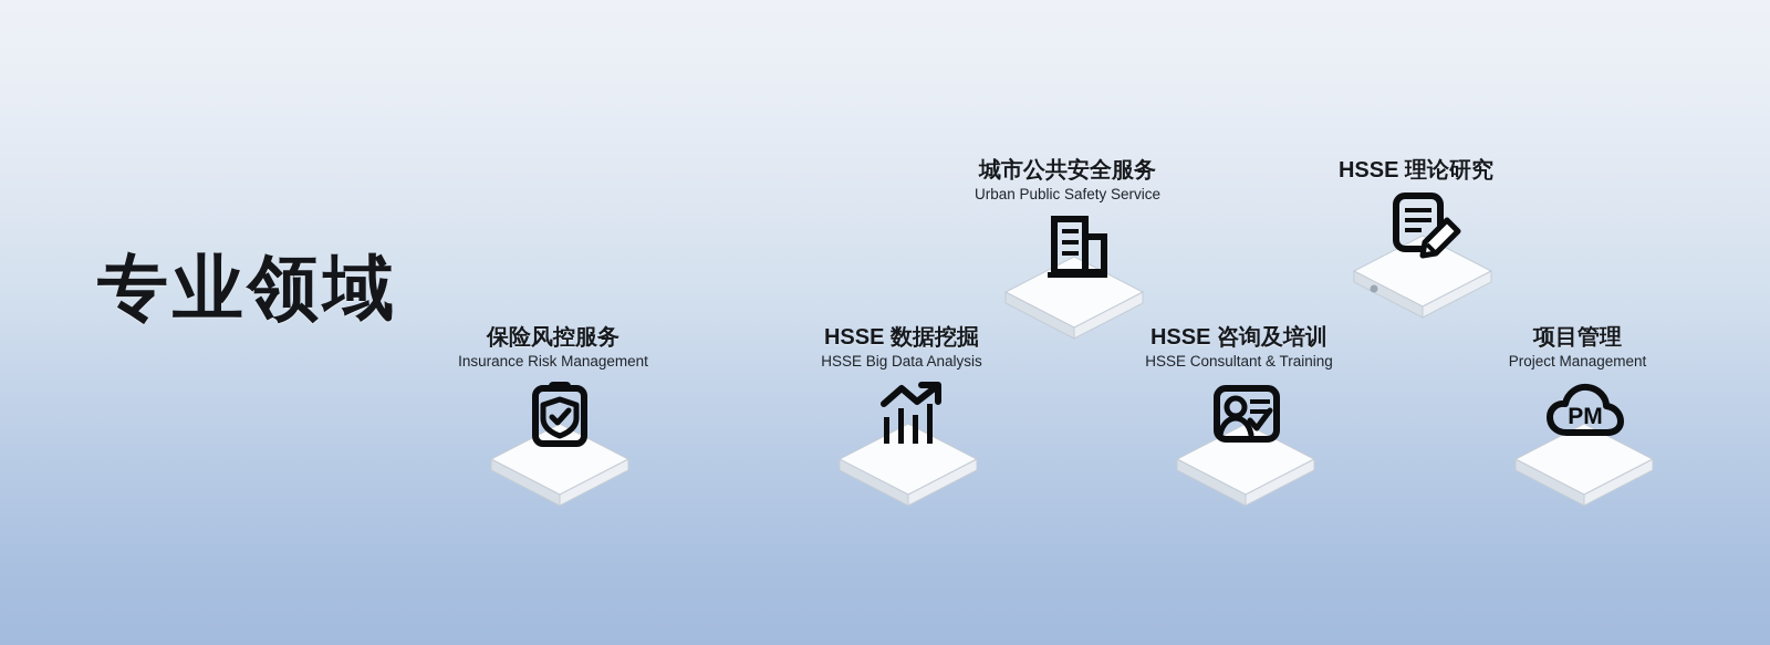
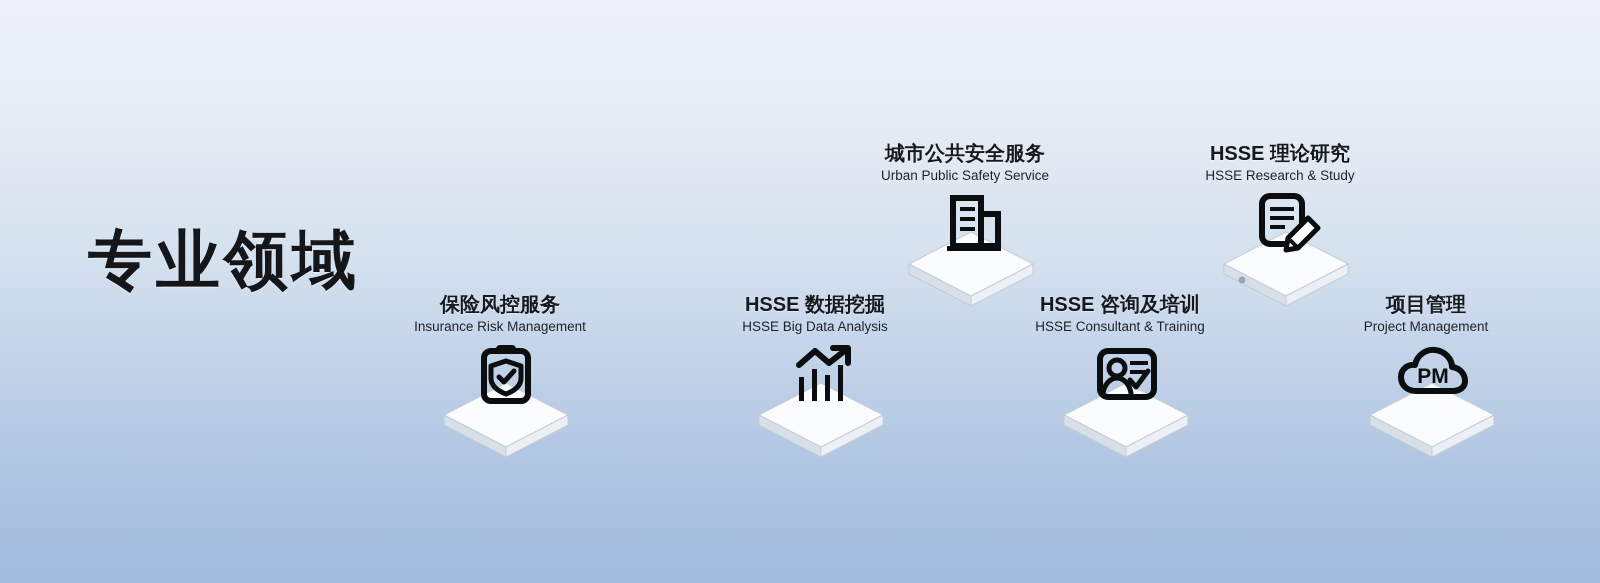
  专业领域
  城市公共安全服务
  Urban Public Safety Service
  HSSE 理论研究
+ HSSE Research & Study
  保险风控服务
  Insurance Risk Management
  HSSE 数据挖掘
  HSSE Big Data Analysis
  HSSE 咨询及培训
  HSSE Consultant & Training
  项目管理
  Project Management
  PM
